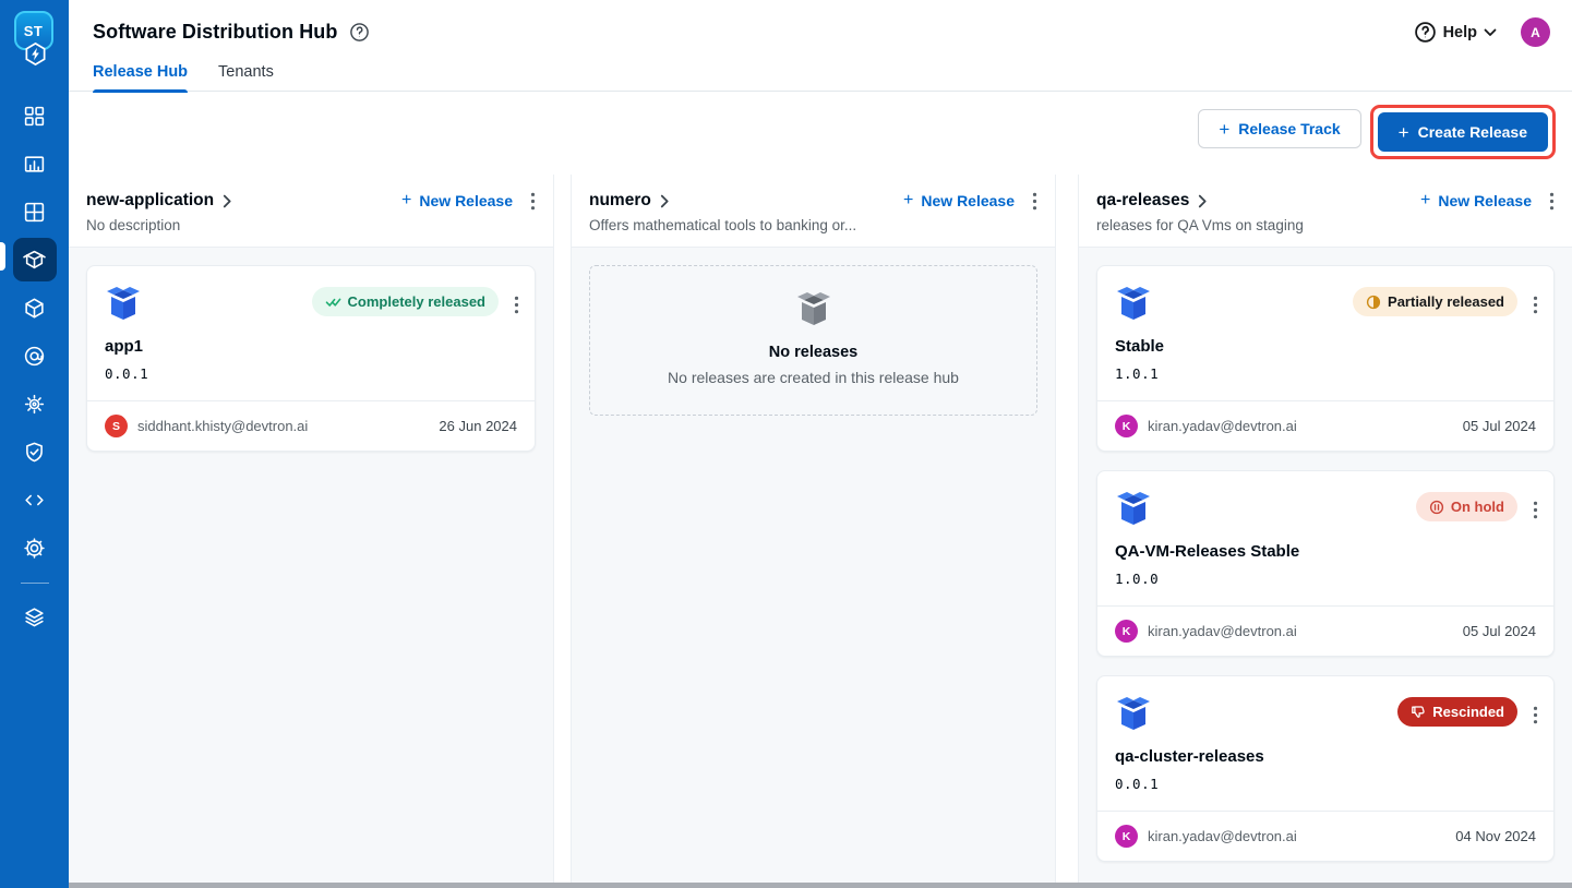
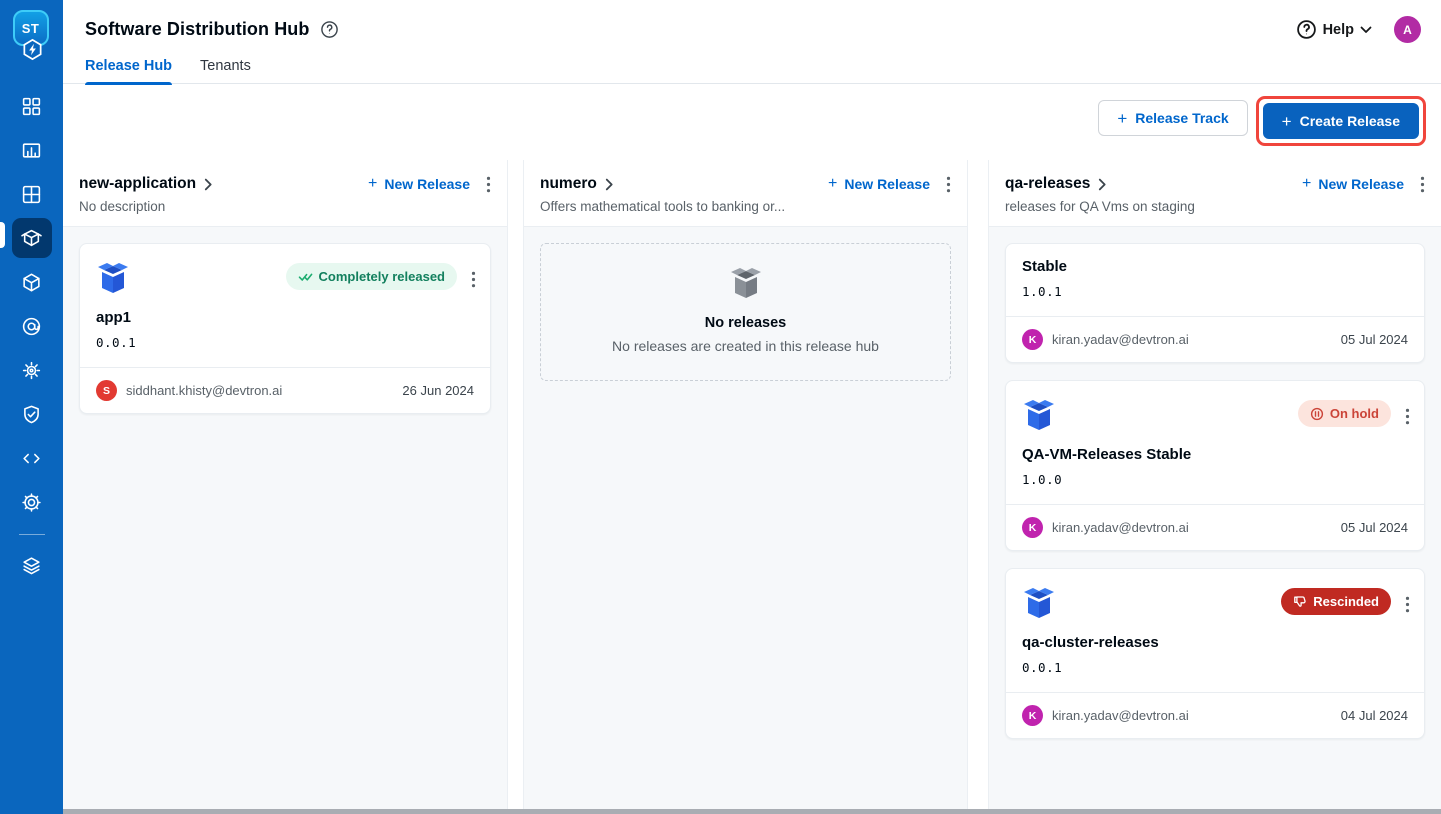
  ST
  Software Distribution Hub
  Help
  A
  Release Hub
  Tenants
  +
  Release Track
  +
  Create Release
  new-application
  +
  New Release
  No description
  Completely released
  app1
  0.0.1
  S
  siddhant.khisty@devtron.ai
  26 Jun 2024
  numero
  +
  New Release
  Offers mathematical tools to banking or...
  No releases
  No releases are created in this release hub
  qa-releases
  +
  New Release
  releases for QA Vms on staging
- Partially released
  Stable
  1.0.1
  K
  kiran.yadav@devtron.ai
  05 Jul 2024
  On hold
  QA-VM-Releases Stable
  1.0.0
  K
  kiran.yadav@devtron.ai
  05 Jul 2024
  Rescinded
  qa-cluster-releases
  0.0.1
  K
  kiran.yadav@devtron.ai
- 04 Nov 2024
+ 04 Jul 2024
